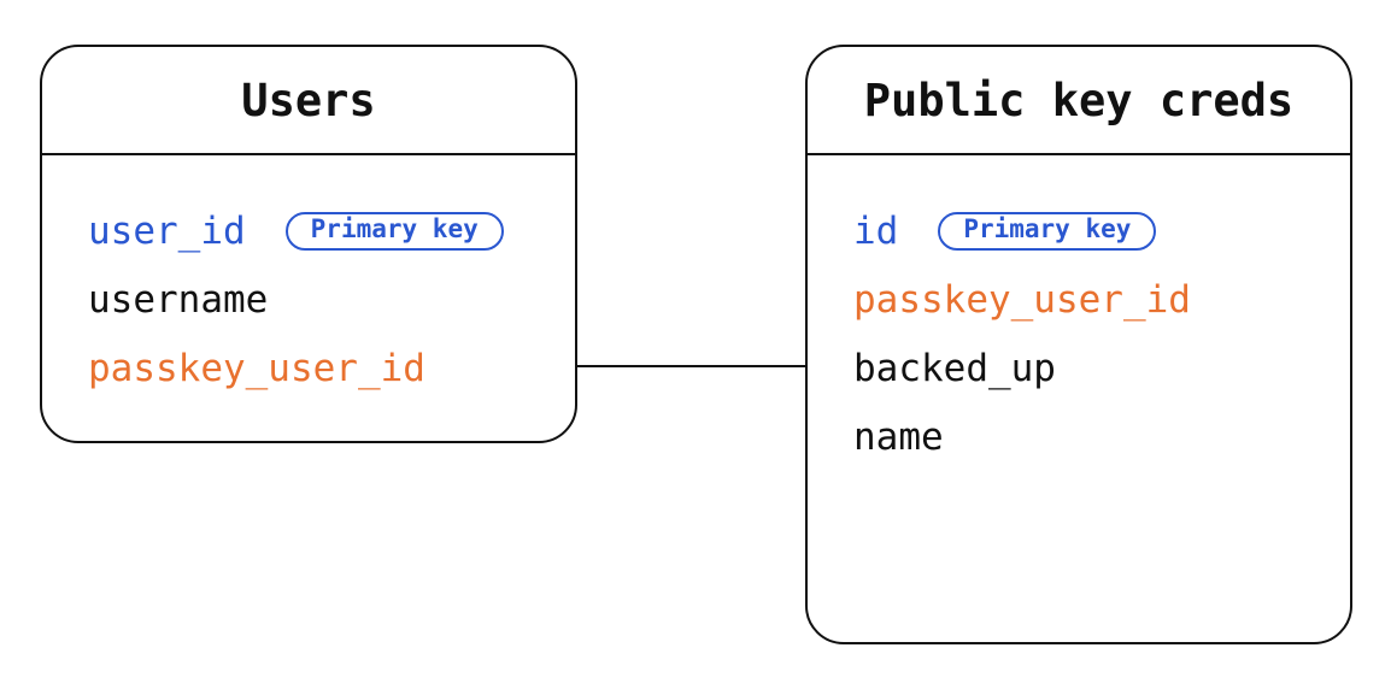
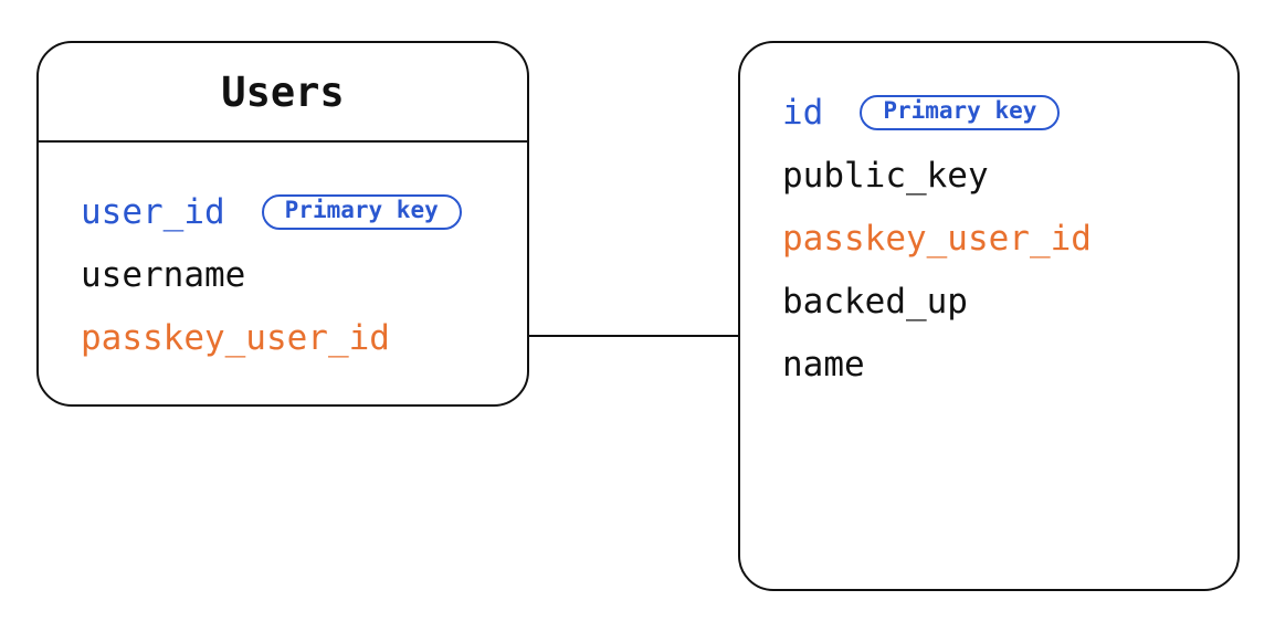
  Users
  user_id
  Primary key
  username
  passkey_user_id
- Public key creds
  id
  Primary key
+ public_key
  passkey_user_id
  backed_up
  name
